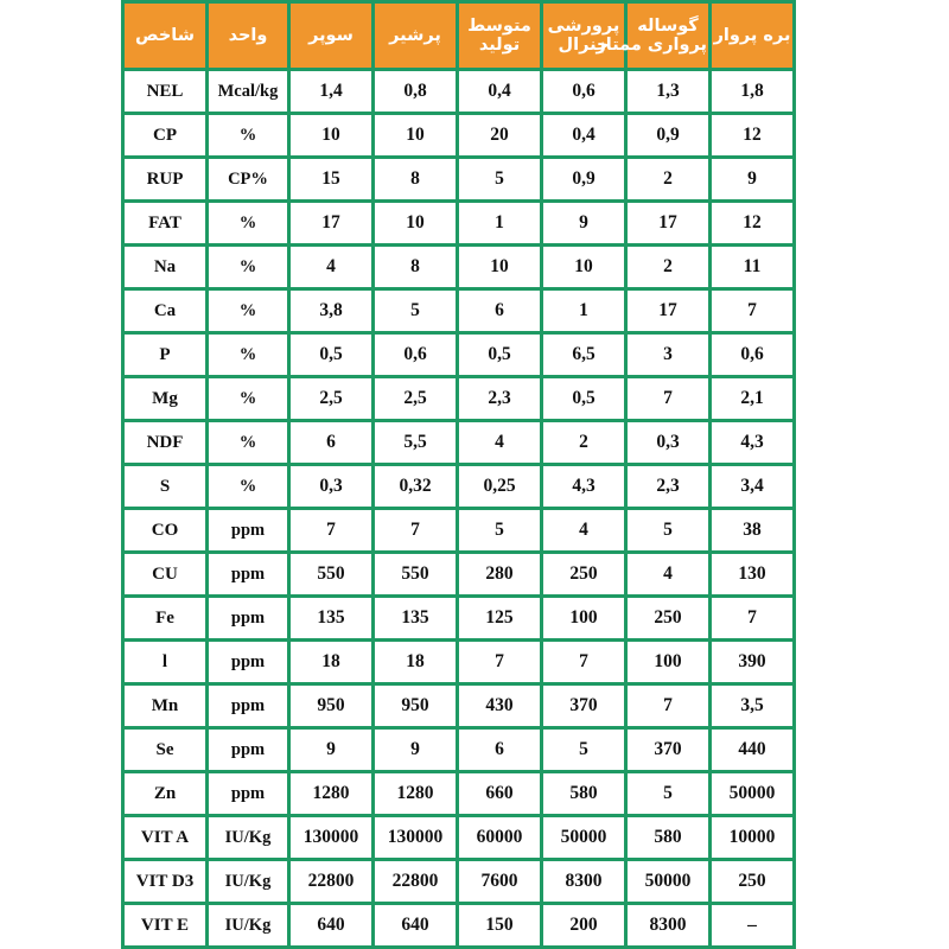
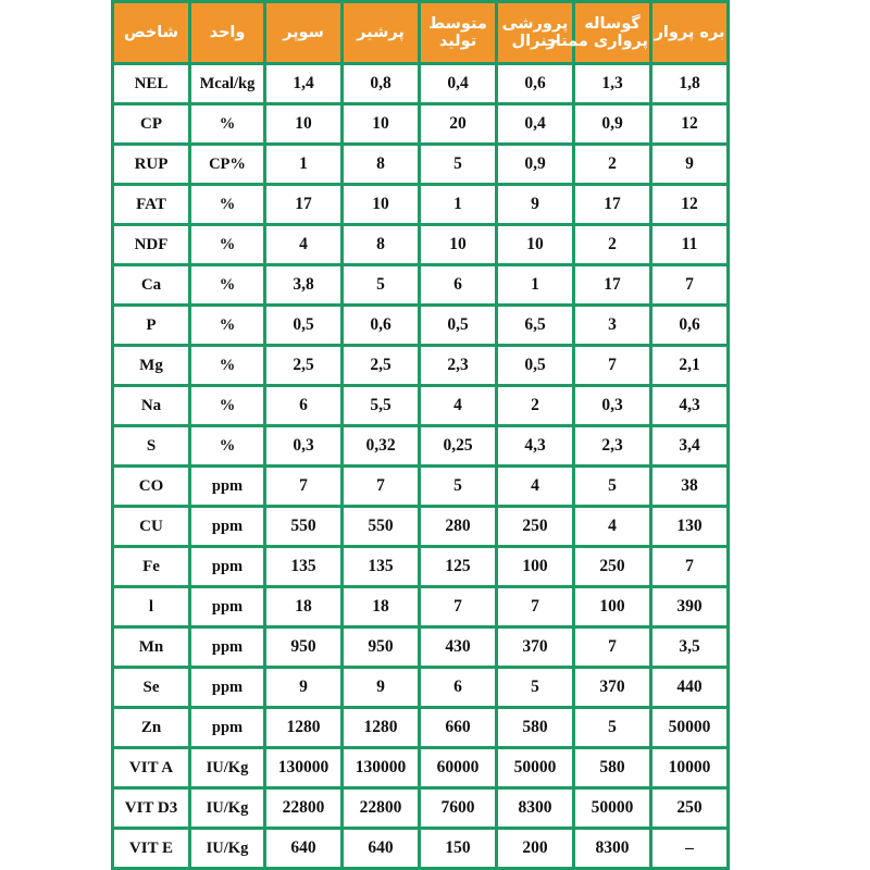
  بره پروار	گوسالهپرواری ممتاز	پرورشیجنرال	متوسطتولید	پرشیر	سوپر	واحد	شاخص
  1,8	1,3	0,6	0,4	0,8	1,4	Mcal/kg	NEL
  12	0,9	0,4	20	10	10	%	CP
- 9	2	0,9	5	8	15	%CP	RUP
+ 9	2	0,9	5	8	1	%CP	RUP
  12	17	9	1	10	17	%	FAT
- 11	2	10	10	8	4	%	Na
+ 11	2	10	10	8	4	%	NDF
  7	17	1	6	5	3,8	%	Ca
  0,6	3	6,5	0,5	0,6	0,5	%	P
  2,1	7	0,5	2,3	2,5	2,5	%	Mg
- 4,3	0,3	2	4	5,5	6	%	NDF
+ 4,3	0,3	2	4	5,5	6	%	Na
  3,4	2,3	4,3	0,25	0,32	0,3	%	S
  38	5	4	5	7	7	ppm	CO
  130	4	250	280	550	550	ppm	CU
  7	250	100	125	135	135	ppm	Fe
  390	100	7	7	18	18	ppm	l
  3,5	7	370	430	950	950	ppm	Mn
  440	370	5	6	9	9	ppm	Se
  50000	5	580	660	1280	1280	ppm	Zn
  10000	580	50000	60000	130000	130000	IU/Kg	VIT A
  250	50000	8300	7600	22800	22800	IU/Kg	VIT D3
  –	8300	200	150	640	640	IU/Kg	VIT E
